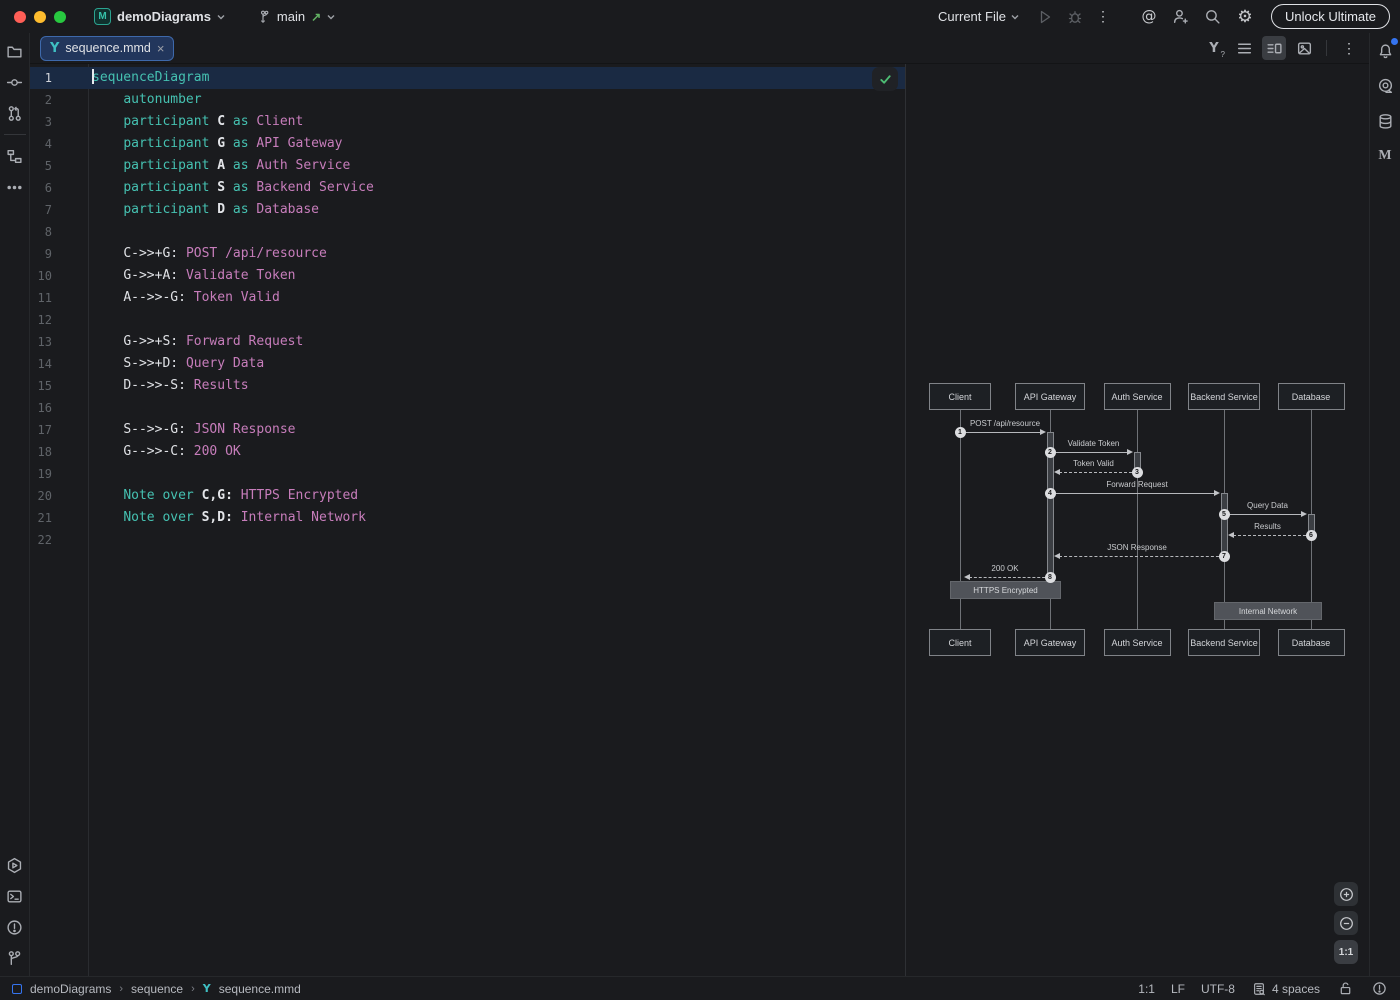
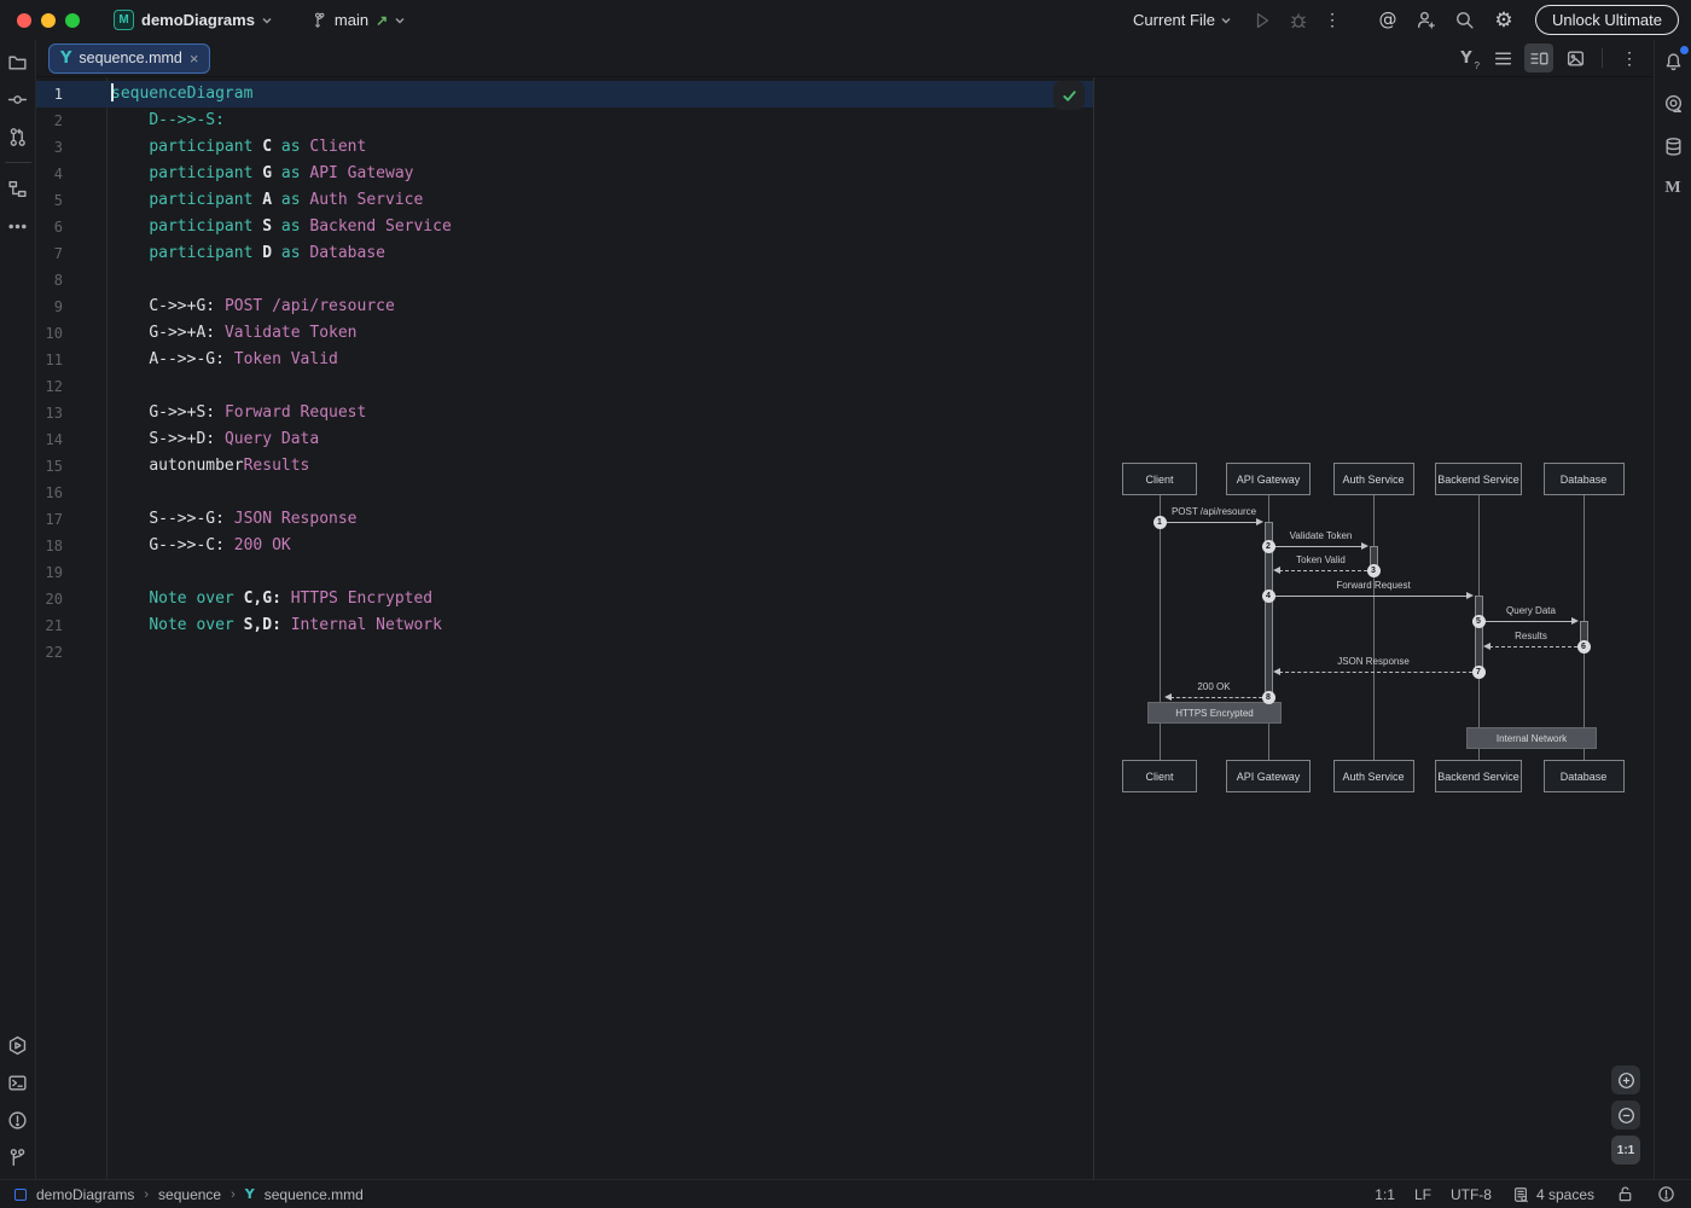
  M
  demoDiagrams
  main
  ↗
  Current File
  ⋮
  @
  ⚙
  Unlock Ultimate
  Y
  sequence.mmd
  ×
  Y
  ?
  ⋮
  1
  sequenceDiagram
  2
- autonumber
+ D-->>-S:
  3
  participant C as Client
  4
  participant G as API Gateway
  5
  participant A as Auth Service
  6
  participant S as Backend Service
  7
  participant D as Database
  8
  9
  C->>+G: POST /api/resource
  10
  G->>+A: Validate Token
  11
  A-->>-G: Token Valid
  12
  13
  G->>+S: Forward Request
  14
  S->>+D: Query Data
  15
- D-->>-S: Results
+ autonumberResults
  16
  17
  S-->>-G: JSON Response
  18
  G-->>-C: 200 OK
  19
  20
  Note over C,G: HTTPS Encrypted
  21
  Note over S,D: Internal Network
  22
  Client
  Client
  API Gateway
  API Gateway
  Auth Service
  Auth Service
  Backend Service
  Backend Service
  Database
  Database
  POST /api/resource
  Validate Token
  Token Valid
  Forward Request
  Query Data
  Results
  JSON Response
  200 OK
  HTTPS Encrypted
  Internal Network
  1:1
  M
  demoDiagrams
  ›
  sequence
  ›
  Y
  sequence.mmd
  1:1
  LF
  UTF-8
  4 spaces
